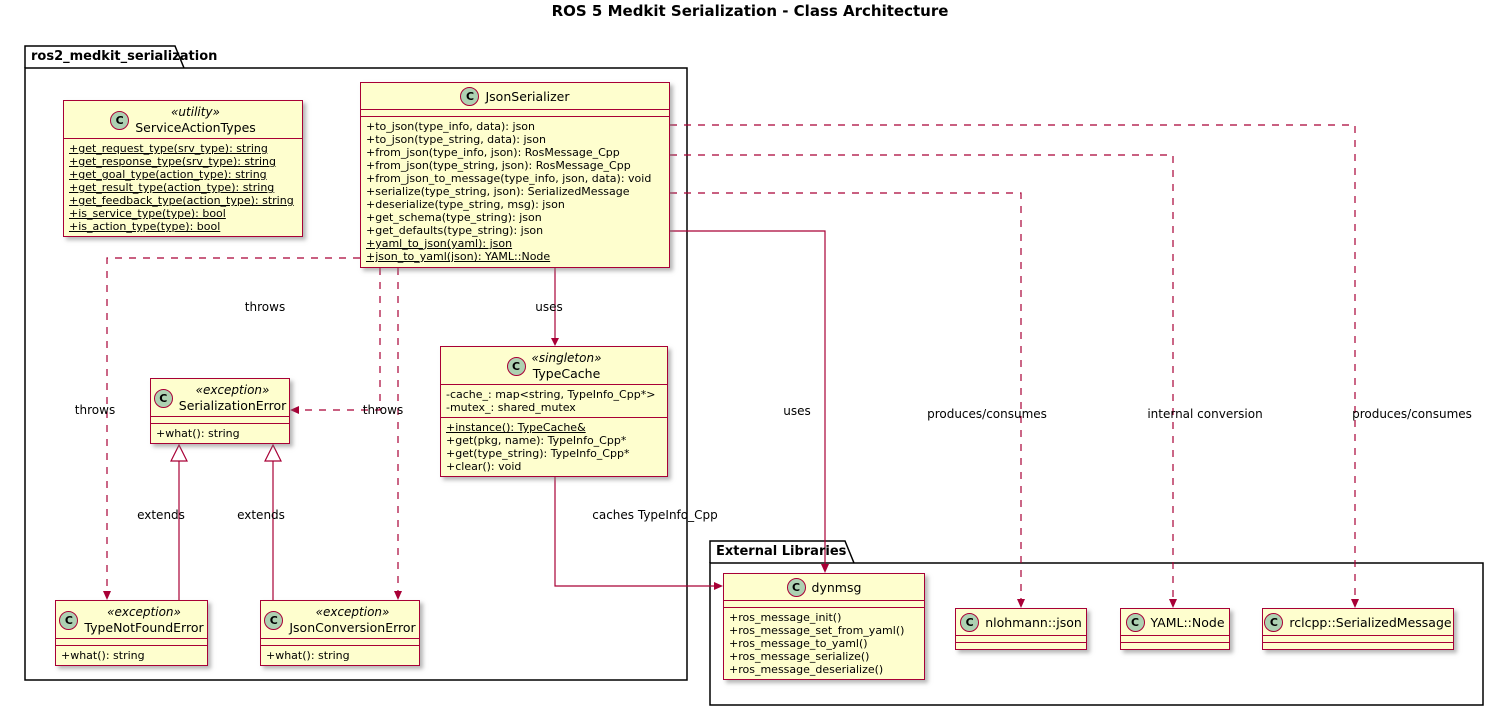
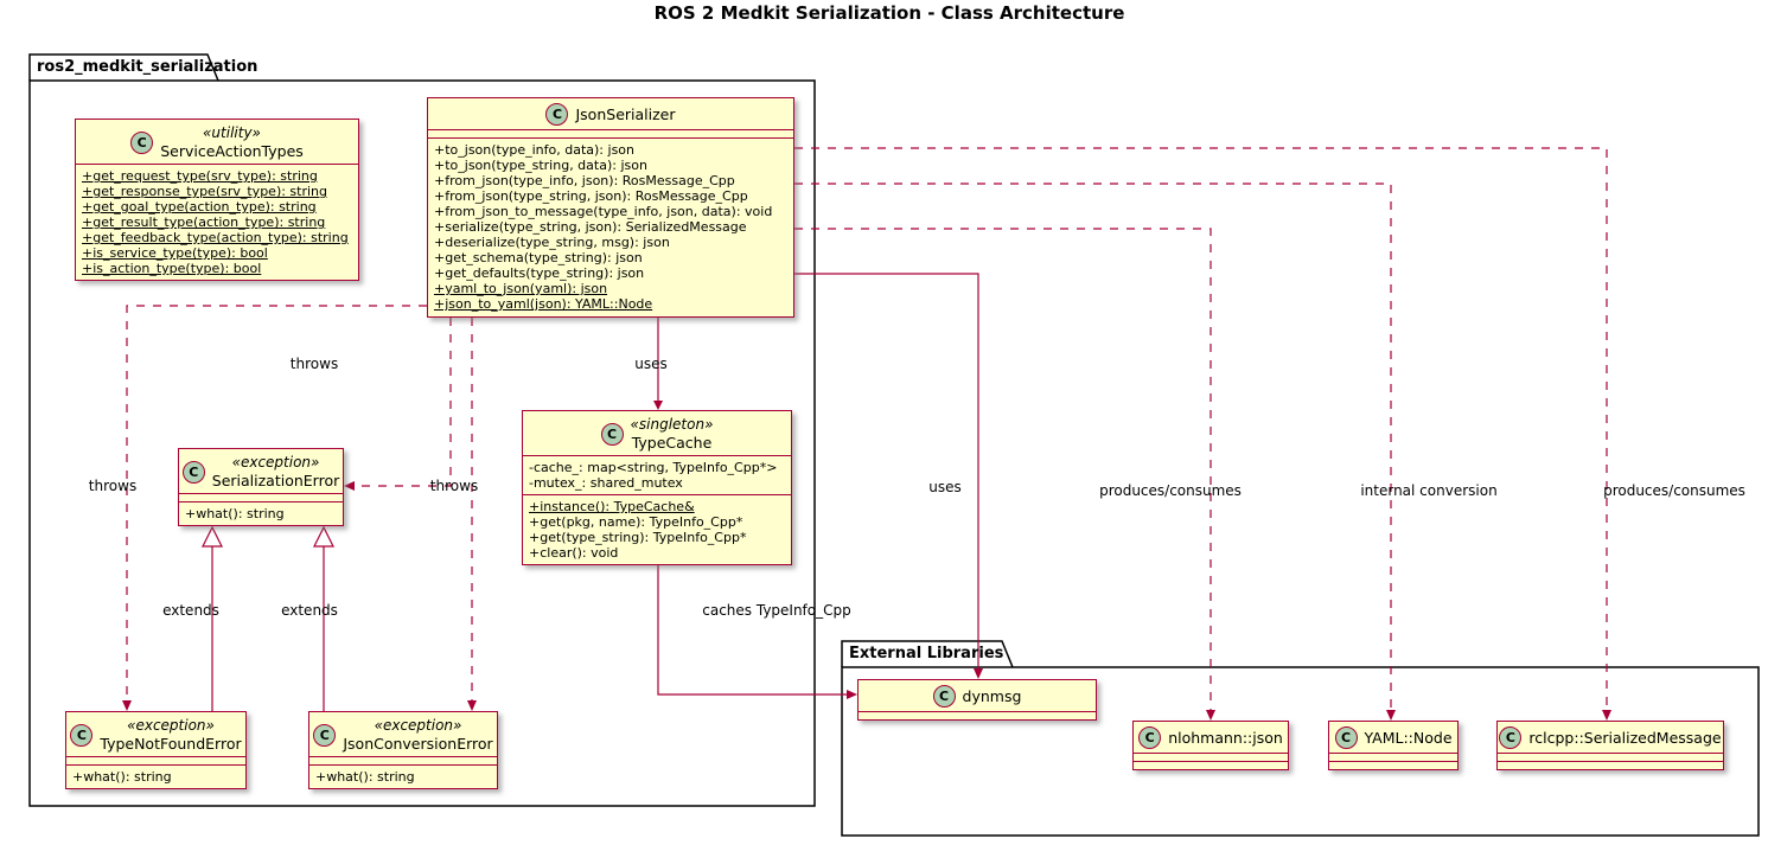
- ROS 5 Medkit Serialization - Class Architecture
+ ROS 2 Medkit Serialization - Class Architecture
  ros2_medkit_serialization
  External Libraries
  C
  «utility»
  ServiceActionTypes
  +get_request_type(srv_type): string
  +get_response_type(srv_type): string
  +get_goal_type(action_type): string
  +get_result_type(action_type): string
  +get_feedback_type(action_type): string
  +is_service_type(type): bool
  +is_action_type(type): bool
  C
  JsonSerializer
  +to_json(type_info, data): json
  +to_json(type_string, data): json
  +from_json(type_info, json): RosMessage_Cpp
  +from_json(type_string, json): RosMessage_Cpp
  +from_json_to_message(type_info, json, data): void
  +serialize(type_string, json): SerializedMessage
  +deserialize(type_string, msg): json
  +get_schema(type_string): json
  +get_defaults(type_string): json
  +yaml_to_json(yaml): json
  +json_to_yaml(json): YAML::Node
  C
  «singleton»
  TypeCache
  -cache_: map<string, TypeInfo_Cpp*>
  -mutex_: shared_mutex
  +instance(): TypeCache&
  +get(pkg, name): TypeInfo_Cpp*
  +get(type_string): TypeInfo_Cpp*
  +clear(): void
  C
  «exception»
  SerializationError
  +what(): string
  C
  «exception»
  TypeNotFoundError
  +what(): string
  C
  «exception»
  JsonConversionError
  +what(): string
  C
  dynmsg
- +ros_message_init()
- +ros_message_set_from_yaml()
- +ros_message_to_yaml()
- +ros_message_serialize()
- +ros_message_deserialize()
  C
  nlohmann::json
  C
  YAML::Node
  C
  rclcpp::SerializedMessage
  uses
  uses
  caches TypeInfo_Cpp
  throws
  throws
  throws
  extends
  extends
  produces/consumes
  internal conversion
  produces/consumes
